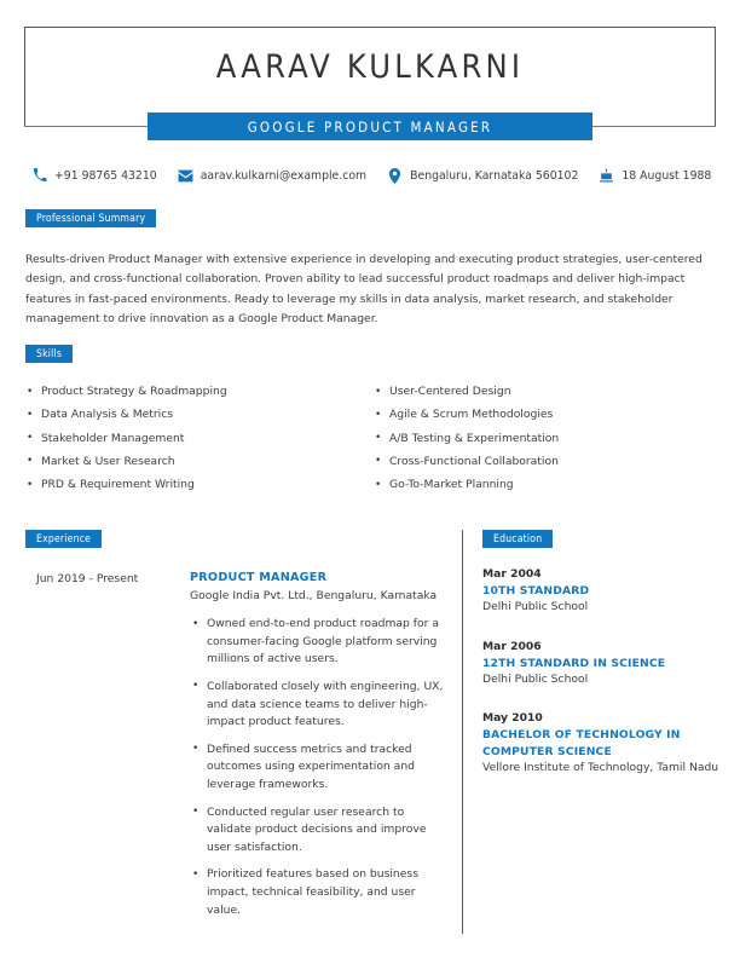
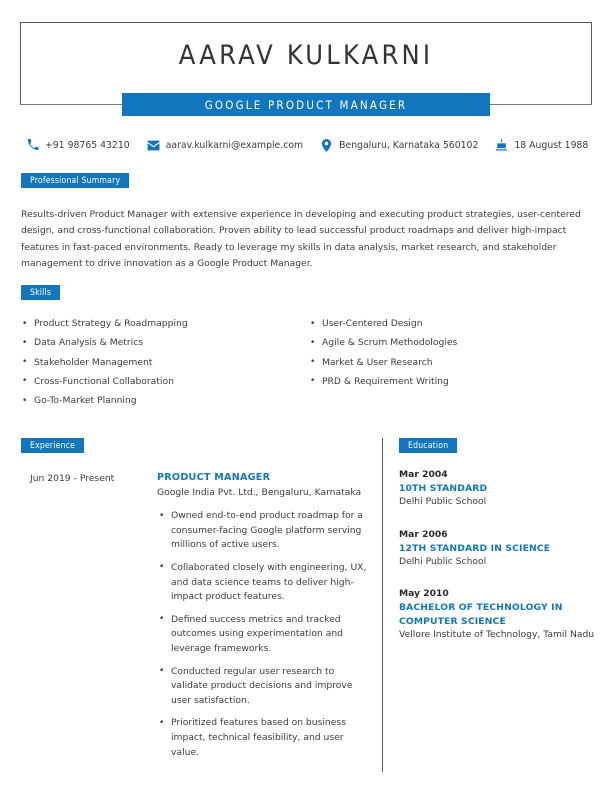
  AARAV KULKARNI
  GOOGLE PRODUCT MANAGER
  +91 98765 43210
  aarav.kulkarni@example.com
  Bengaluru, Karnataka 560102
  18 August 1988
  Professional Summary
  Results-driven Product Manager with extensive experience in developing and executing product strategies, user-centered design, and cross-functional collaboration. Proven ability to lead successful product roadmaps and deliver high-impact features in fast-paced environments. Ready to leverage my skills in data analysis, market research, and stakeholder management to drive innovation as a Google Product Manager.
  Skills
  Product Strategy & Roadmapping
  User-Centered Design
  Data Analysis & Metrics
  Agile & Scrum Methodologies
  Stakeholder Management
- A/B Testing & Experimentation
  Market & User Research
  Cross-Functional Collaboration
  PRD & Requirement Writing
  Go-To-Market Planning
  Experience
  Education
  Jun 2019 - Present
  PRODUCT MANAGER
  Google India Pvt. Ltd., Bengaluru, Karnataka
  Owned end-to-end product roadmap for a consumer-facing Google platform serving millions of active users.
  Collaborated closely with engineering, UX, and data science teams to deliver high-impact product features.
  Defined success metrics and tracked outcomes using experimentation and leverage frameworks.
  Conducted regular user research to validate product decisions and improve user satisfaction.
  Prioritized features based on business impact, technical feasibility, and user value.
  Mar 2004
  10TH STANDARD
  Delhi Public School
  Mar 2006
  12TH STANDARD IN SCIENCE
  Delhi Public School
  May 2010
  BACHELOR OF TECHNOLOGY IN COMPUTER SCIENCE
  Vellore Institute of Technology, Tamil Nadu
